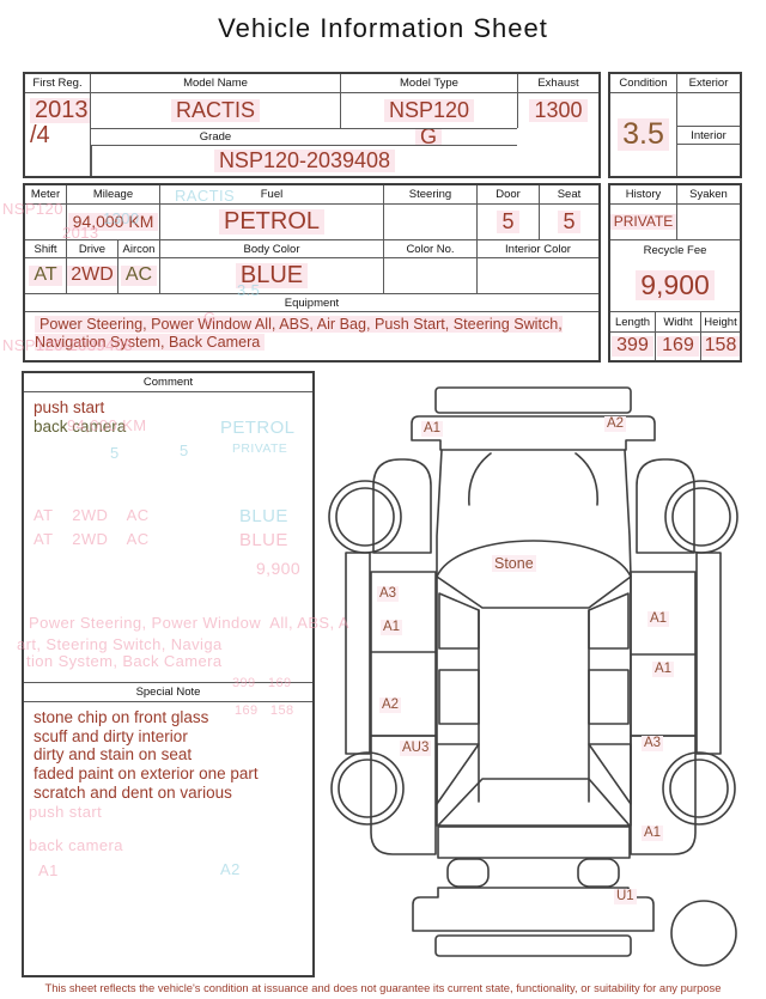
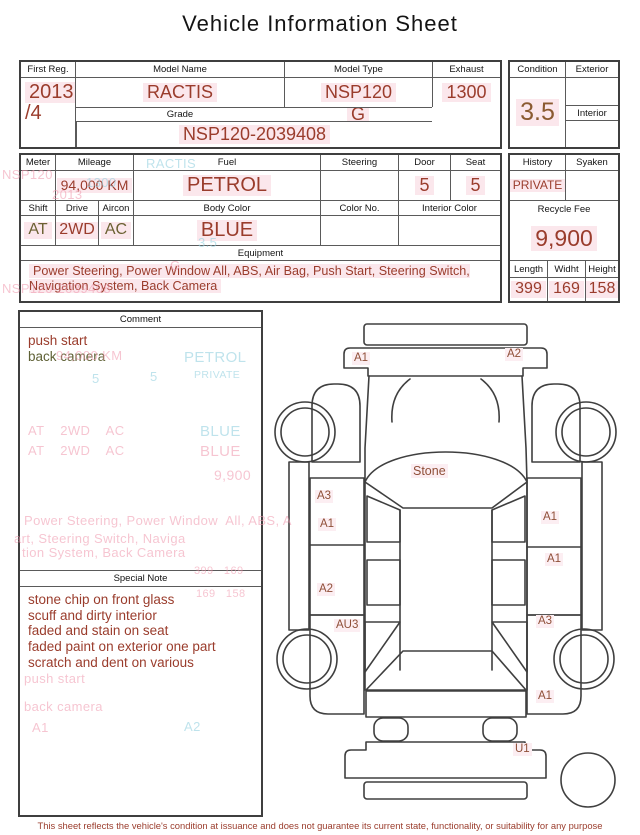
  Vehicle Information Sheet
  First Reg.
  2013
  /4
  Model Name
  Model Type
  Exhaust
  RACTIS
  NSP120
  1300
  Grade
  G
  NSP120-2039408
  Condition
  Exterior
  3.5
  Interior
  Meter
  Mileage
  Fuel
  Steering
  Door
  Seat
  94,000 KM
  PETROL
  5
  5
  Shift
  Drive
  Aircon
  Body Color
  Color No.
  Interior Color
  AT
  2WD
  AC
  BLUE
  Equipment
  Power Steering, Power Window All, ABS, Air Bag, Push Start, Steering Switch, Navigation System, Back Camera
  History
  Syaken
  PRIVATE
  Recycle Fee
  9,900
  Length
  Widht
  Height
  399
  169
  158
  Comment
  push start
  back camera
  Special Note
  stone chip on front glass
  scuff and dirty interior
- dirty and stain on seat
+ faded and stain on seat
  faded paint on exterior one part
  scratch and dent on various
  A1
  A2
  Stone
  A3
  A1
  A1
  A1
  A2
  AU3
  A3
  A1
  U1
  NSP120
  RACTIS
  1300
  2013
  3.5
  G
  NSP120-2039408
  94,000 KM
  PETROL
  5
  5
  PRIVATE
  AT 2WD AC
  AT 2WD AC
  BLUE
  BLUE
  9,900
  Power Steering, Power Window All, ABS, A
  art, Steering Switch, Naviga
  tion System, Back Camera
  399 169
  169 158
  push start
  back camera
  A1
  A2
  This sheet reflects the vehicle's condition at issuance and does not guarantee its current state, functionality, or suitability for any purpose
